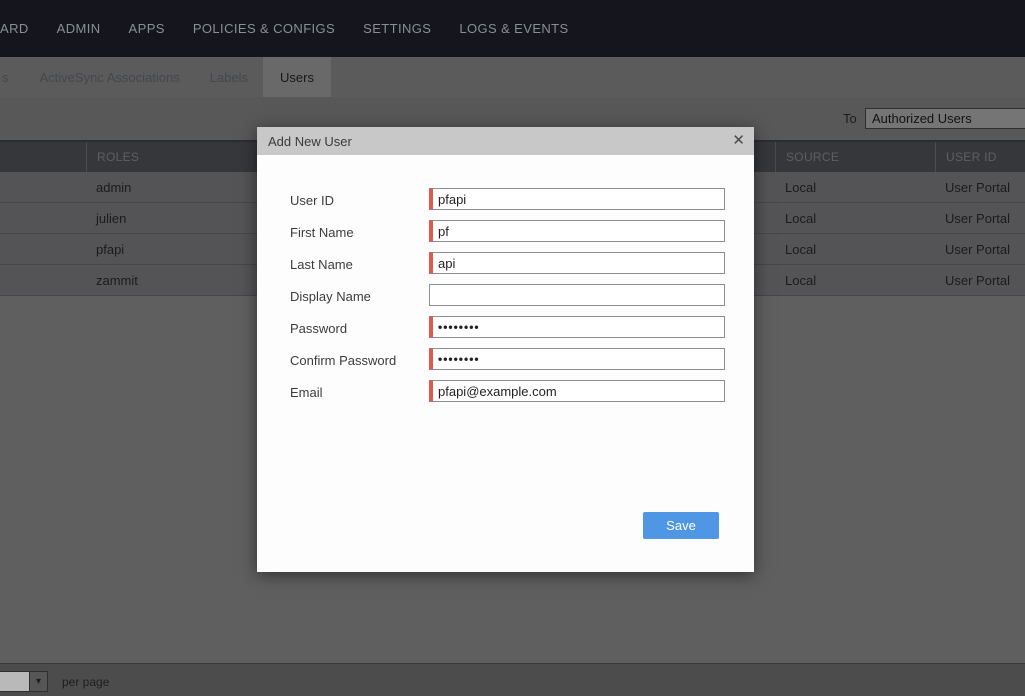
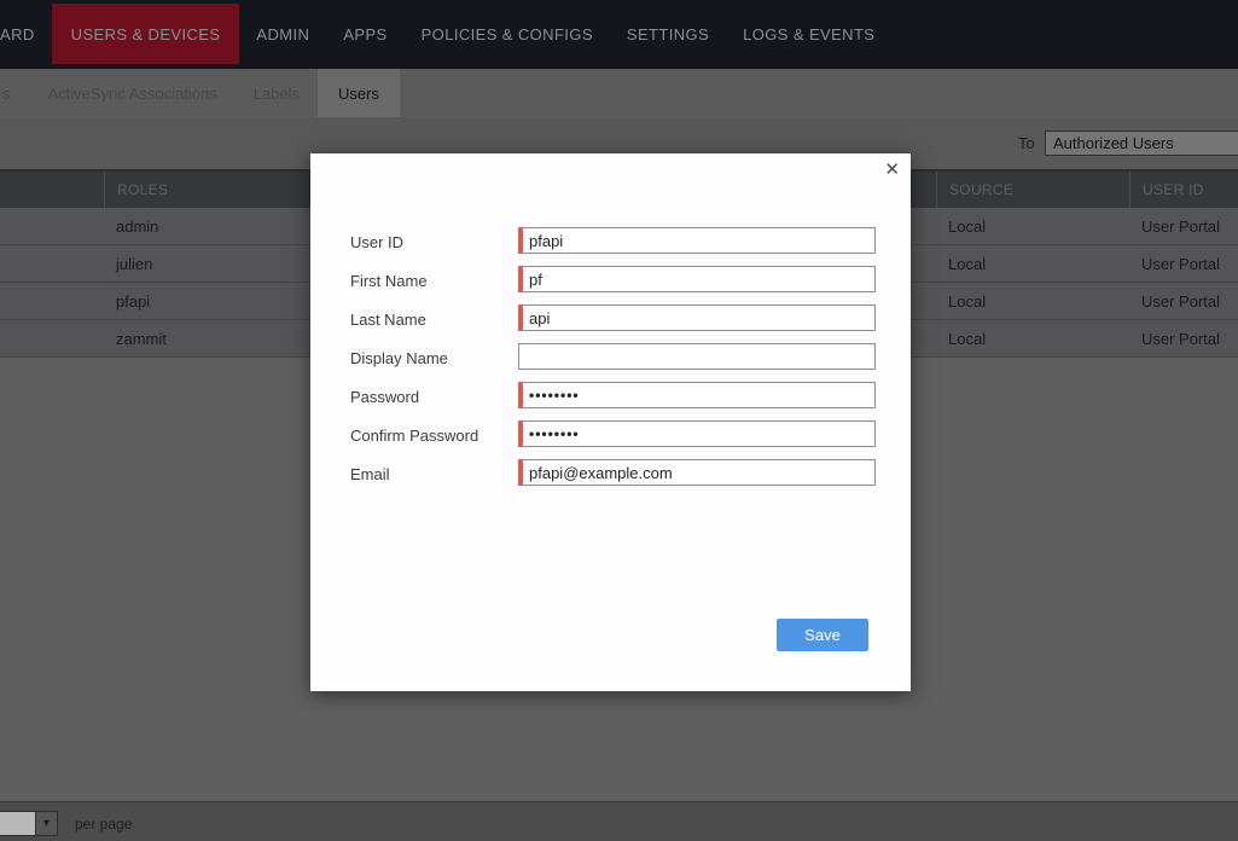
  ARD
+ USERS & DEVICES
  ADMIN
  APPS
  POLICIES & CONFIGS
  SETTINGS
  LOGS & EVENTS
  Users
  To
  Authorized Users
  ROLES
  SOURCE
  USER ID
  admin
  Local
  User Portal
  julien
  Local
  User Portal
  pfapi
  Local
  User Portal
  zammit
  Local
  User Portal
  ▾
  per page
- Add New User
  ✕
  User ID
  pfapi
  First Name
  pf
  Last Name
  api
  Display Name
  Password
  ••••••••
  Confirm Password
  ••••••••
  Email
  pfapi@example.com
  Save
